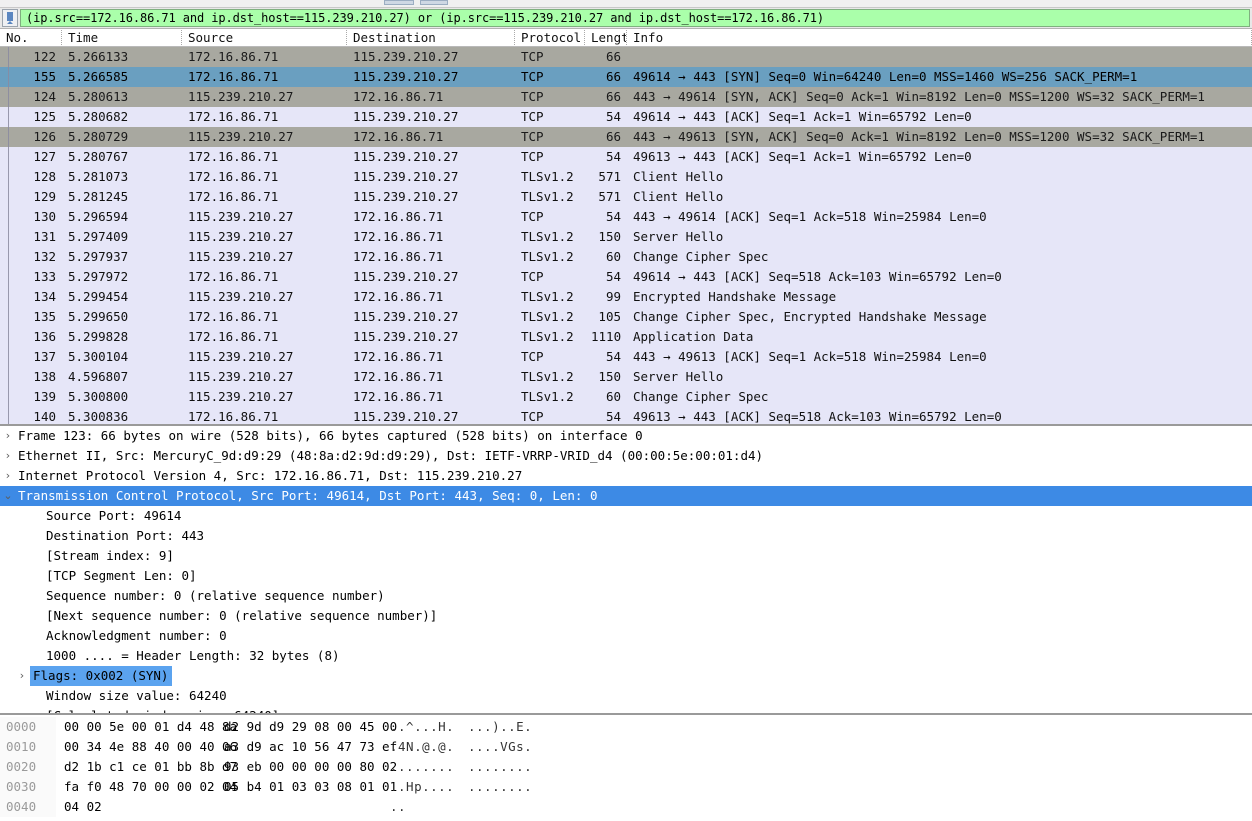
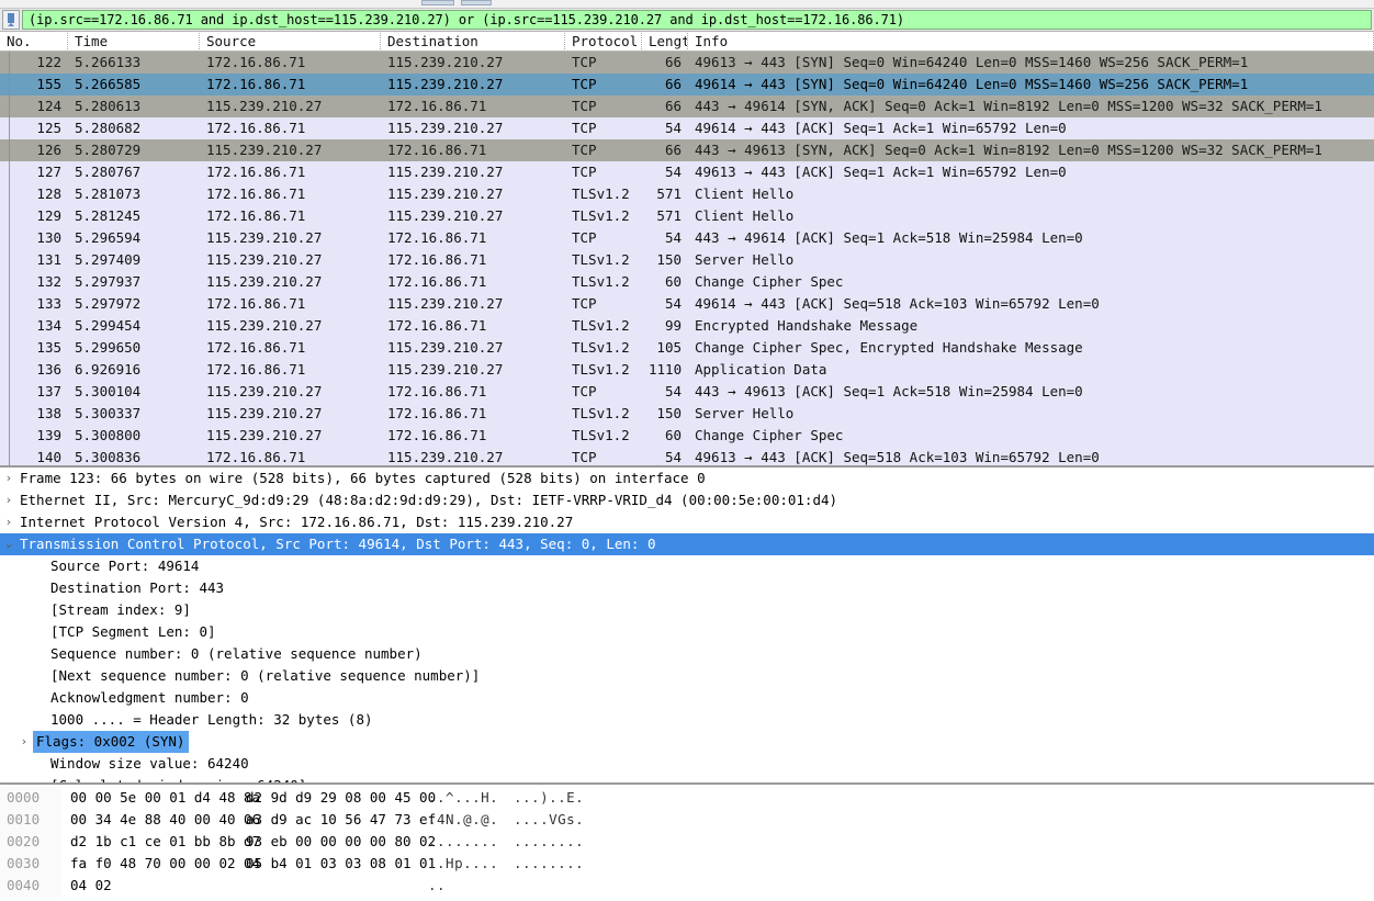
  (ip.src==172.16.86.71 and ip.dst_host==115.239.210.27) or (ip.src==115.239.210.27 and ip.dst_host==172.16.86.71)
  No.
  Time
  Source
  Destination
  Protocol
  Lengt
  Info
  122
  5.266133
  172.16.86.71
  115.239.210.27
  TCP
  66
+ 49613 → 443 [SYN] Seq=0 Win=64240 Len=0 MSS=1460 WS=256 SACK_PERM=1
  155
  5.266585
  172.16.86.71
  115.239.210.27
  TCP
  66
  49614 → 443 [SYN] Seq=0 Win=64240 Len=0 MSS=1460 WS=256 SACK_PERM=1
  124
  5.280613
  115.239.210.27
  172.16.86.71
  TCP
  66
  443 → 49614 [SYN, ACK] Seq=0 Ack=1 Win=8192 Len=0 MSS=1200 WS=32 SACK_PERM=1
  125
  5.280682
  172.16.86.71
  115.239.210.27
  TCP
  54
  49614 → 443 [ACK] Seq=1 Ack=1 Win=65792 Len=0
  126
  5.280729
  115.239.210.27
  172.16.86.71
  TCP
  66
  443 → 49613 [SYN, ACK] Seq=0 Ack=1 Win=8192 Len=0 MSS=1200 WS=32 SACK_PERM=1
  127
  5.280767
  172.16.86.71
  115.239.210.27
  TCP
  54
  49613 → 443 [ACK] Seq=1 Ack=1 Win=65792 Len=0
  128
  5.281073
  172.16.86.71
  115.239.210.27
  TLSv1.2
  571
  Client Hello
  129
  5.281245
  172.16.86.71
  115.239.210.27
  TLSv1.2
  571
  Client Hello
  130
  5.296594
  115.239.210.27
  172.16.86.71
  TCP
  54
  443 → 49614 [ACK] Seq=1 Ack=518 Win=25984 Len=0
  131
  5.297409
  115.239.210.27
  172.16.86.71
  TLSv1.2
  150
  Server Hello
  132
  5.297937
  115.239.210.27
  172.16.86.71
  TLSv1.2
  60
  Change Cipher Spec
  133
  5.297972
  172.16.86.71
  115.239.210.27
  TCP
  54
  49614 → 443 [ACK] Seq=518 Ack=103 Win=65792 Len=0
  134
  5.299454
  115.239.210.27
  172.16.86.71
  TLSv1.2
  99
  Encrypted Handshake Message
  135
  5.299650
  172.16.86.71
  115.239.210.27
  TLSv1.2
  105
  Change Cipher Spec, Encrypted Handshake Message
  136
- 5.299828
+ 6.926916
  172.16.86.71
  115.239.210.27
  TLSv1.2
  1110
  Application Data
  137
  5.300104
  115.239.210.27
  172.16.86.71
  TCP
  54
  443 → 49613 [ACK] Seq=1 Ack=518 Win=25984 Len=0
  138
- 4.596807
+ 5.300337
  115.239.210.27
  172.16.86.71
  TLSv1.2
  150
  Server Hello
  139
  5.300800
  115.239.210.27
  172.16.86.71
  TLSv1.2
  60
  Change Cipher Spec
  140
  5.300836
  172.16.86.71
  115.239.210.27
  TCP
  54
  49613 → 443 [ACK] Seq=518 Ack=103 Win=65792 Len=0
  ›
  Frame 123: 66 bytes on wire (528 bits), 66 bytes captured (528 bits) on interface 0
  ›
  Ethernet II, Src: MercuryC_9d:d9:29 (48:8a:d2:9d:d9:29), Dst: IETF-VRRP-VRID_d4 (00:00:5e:00:01:d4)
  ›
  Internet Protocol Version 4, Src: 172.16.86.71, Dst: 115.239.210.27
  ⌄
  Transmission Control Protocol, Src Port: 49614, Dst Port: 443, Seq: 0, Len: 0
  Source Port: 49614
  Destination Port: 443
  [Stream index: 9]
  [TCP Segment Len: 0]
  Sequence number: 0 (relative sequence number)
  [Next sequence number: 0 (relative sequence number)]
  Acknowledgment number: 0
  1000 .... = Header Length: 32 bytes (8)
  ›
  Flags: 0x002 (SYN)
  Window size value: 64240
  0000
  00 00 5e 00 01 d4 48 d2 9d d9 29 08 00 45
  ..^...H. ...)..E.
  0010
  00 34 4e 88 40 00 40 a3 d9 ac 10 56 47 73
  .4N.@.@. ....VGs.
  0020
  d2 1b c1 ce 01 bb 8b 93 eb 00 00 00 00 80
  ........ ........
  0030
  fa f0 48 70 00 00 02 05 b4 01 03 03 08 01
  ..Hp.... ........
  0040
  04 02
  ..
